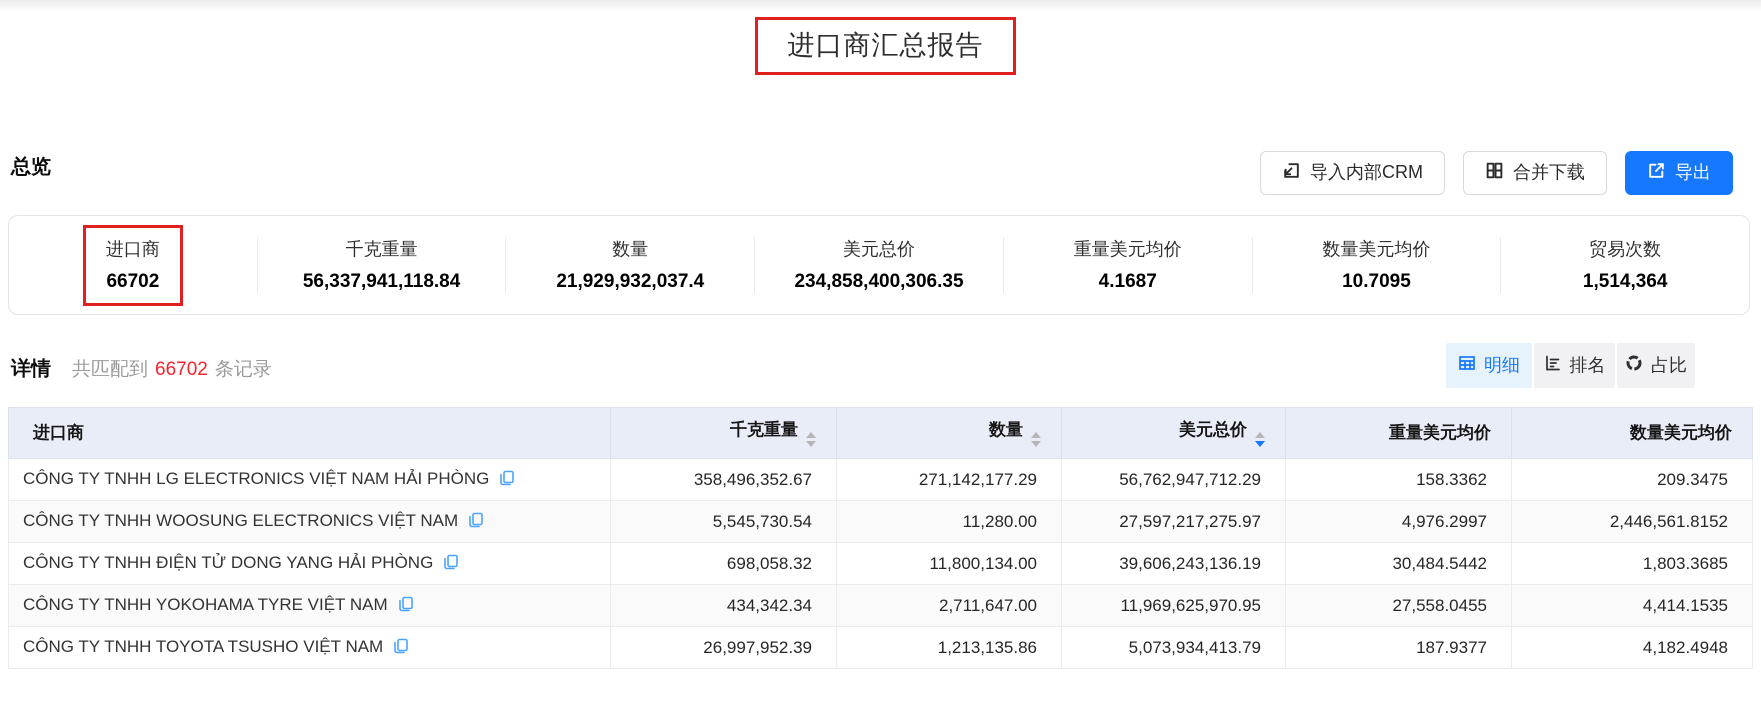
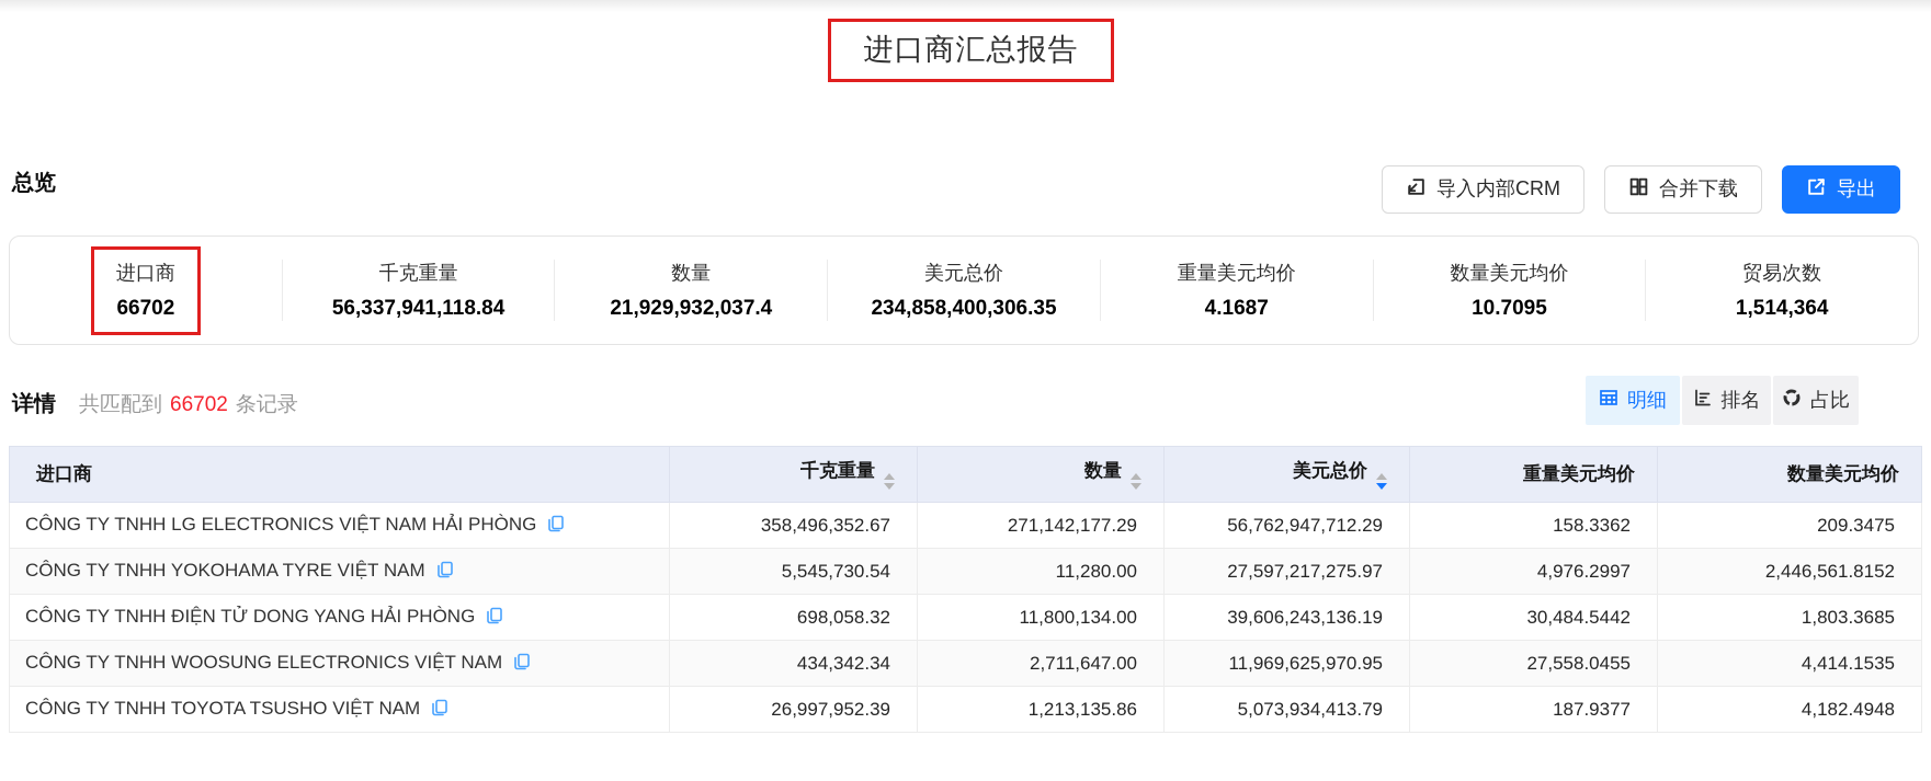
  进口商汇总报告
  总览
  导入内部CRM
  合并下载
  导出
  进口商
  66702
  千克重量
  56,337,941,118.84
  数量
  21,929,932,037.4
  美元总价
  234,858,400,306.35
  重量美元均价
  4.1687
  数量美元均价
  10.7095
  贸易次数
  1,514,364
  详情
  共匹配到 66702 条记录
  明细
  排名
  占比
  进口商	千克重量	数量	美元总价	重量美元均价	数量美元均价
  CÔNG TY TNHH LG ELECTRONICS VIỆT NAM HẢI PHÒNG	358,496,352.67	271,142,177.29	56,762,947,712.29	158.3362	209.3475
- CÔNG TY TNHH WOOSUNG ELECTRONICS VIỆT NAM	5,545,730.54	11,280.00	27,597,217,275.97	4,976.2997	2,446,561.8152
+ CÔNG TY TNHH YOKOHAMA TYRE VIỆT NAM	5,545,730.54	11,280.00	27,597,217,275.97	4,976.2997	2,446,561.8152
  CÔNG TY TNHH ĐIỆN TỬ DONG YANG HẢI PHÒNG	698,058.32	11,800,134.00	39,606,243,136.19	30,484.5442	1,803.3685
- CÔNG TY TNHH YOKOHAMA TYRE VIỆT NAM	434,342.34	2,711,647.00	11,969,625,970.95	27,558.0455	4,414.1535
+ CÔNG TY TNHH WOOSUNG ELECTRONICS VIỆT NAM	434,342.34	2,711,647.00	11,969,625,970.95	27,558.0455	4,414.1535
  CÔNG TY TNHH TOYOTA TSUSHO VIỆT NAM	26,997,952.39	1,213,135.86	5,073,934,413.79	187.9377	4,182.4948
